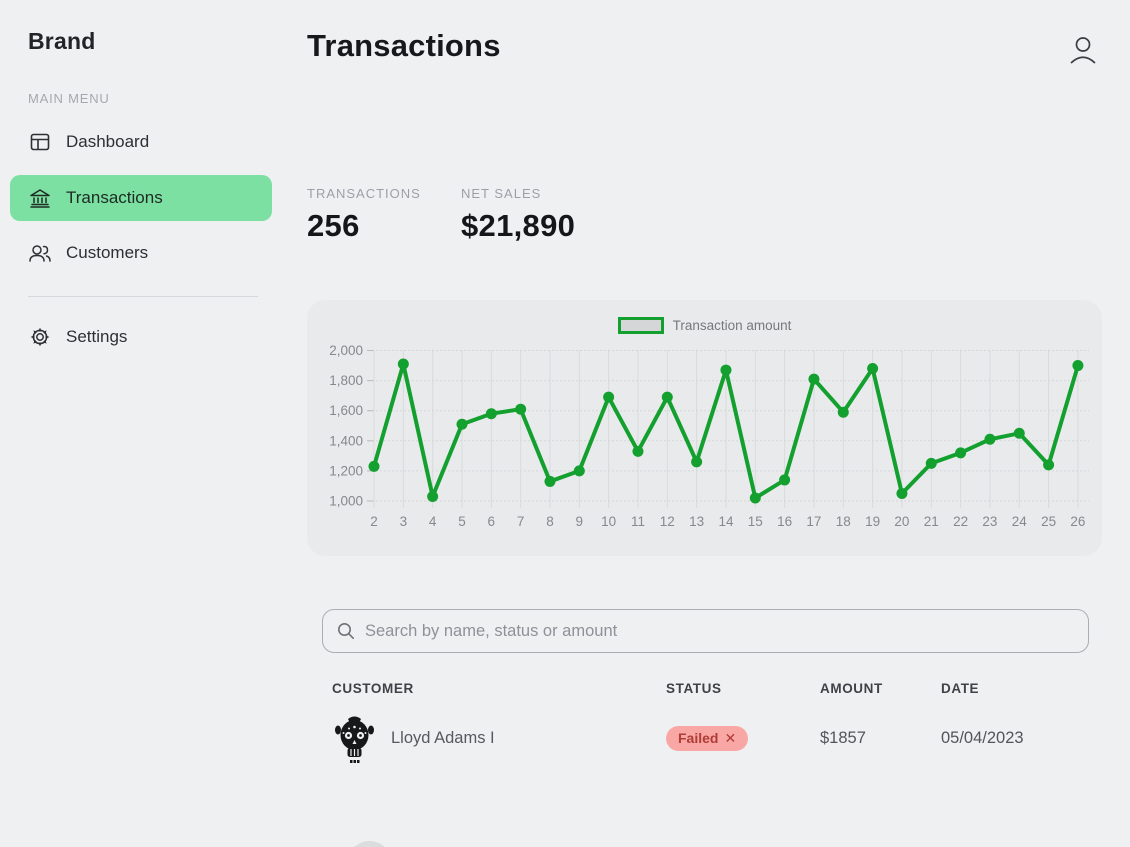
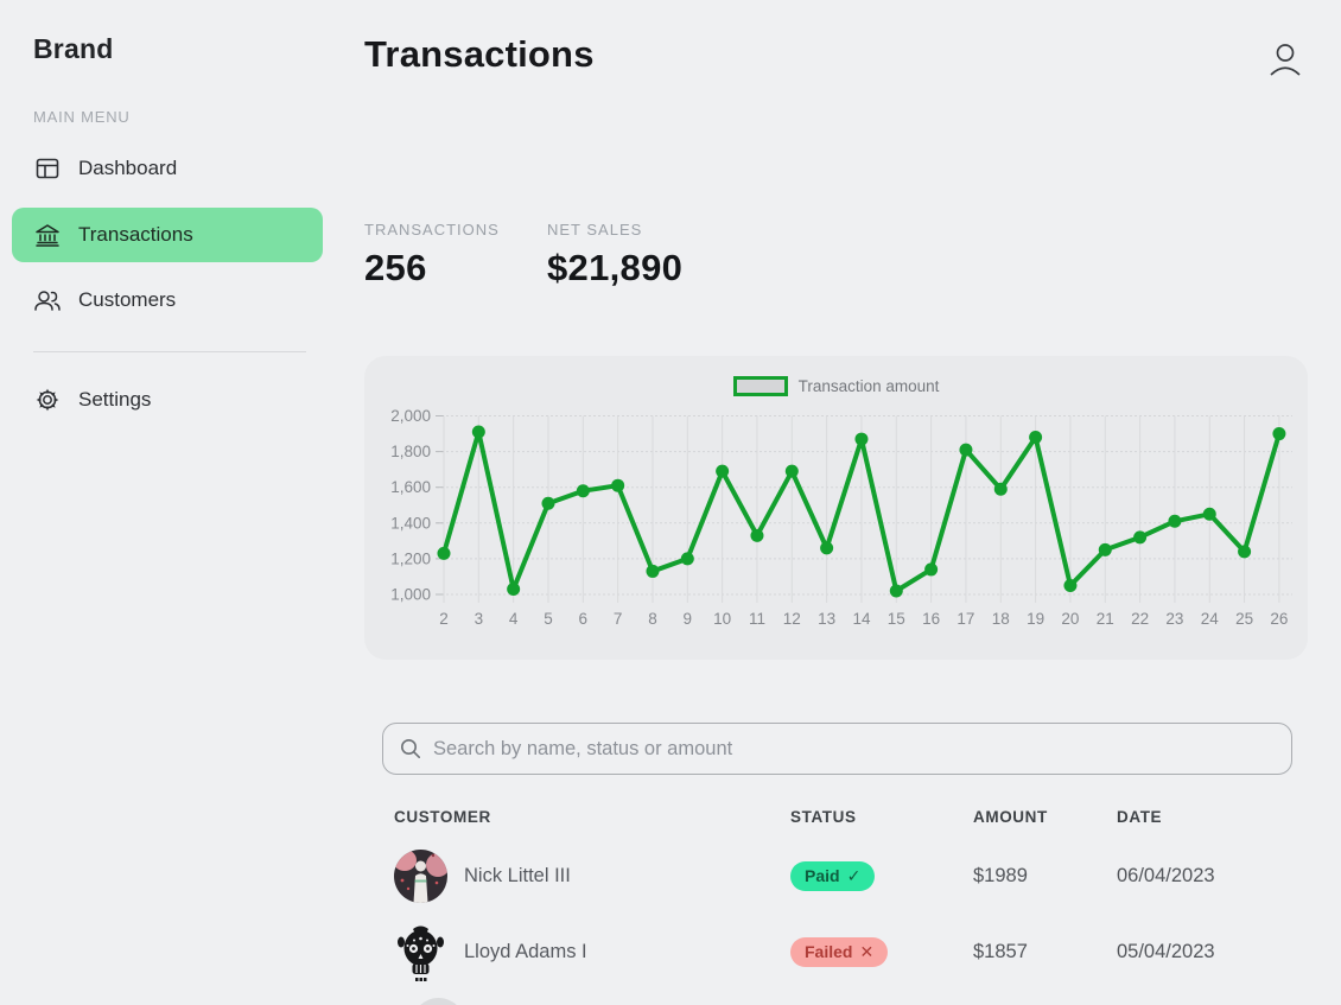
  Brand
  MAIN MENU
  Dashboard
  Transactions
  Customers
  Settings
  Transactions
  TRANSACTIONS
  256
  NET SALES
  $21,890
  Transaction amount
  1,000
  1,200
  1,400
  1,600
  1,800
  2,000
  2
  3
  4
  5
  6
  7
  8
  9
  10
  11
  12
  13
  14
  15
  16
  17
  18
  19
  20
  21
  22
  23
  24
  25
  26
  Search by name, status or amount
  CUSTOMER
  STATUS
  AMOUNT
  DATE
+ Nick Littel III
+ Paid
+ ✓
+ $1989
+ 06/04/2023
  Lloyd Adams I
  Failed
  ✕
  $1857
  05/04/2023
